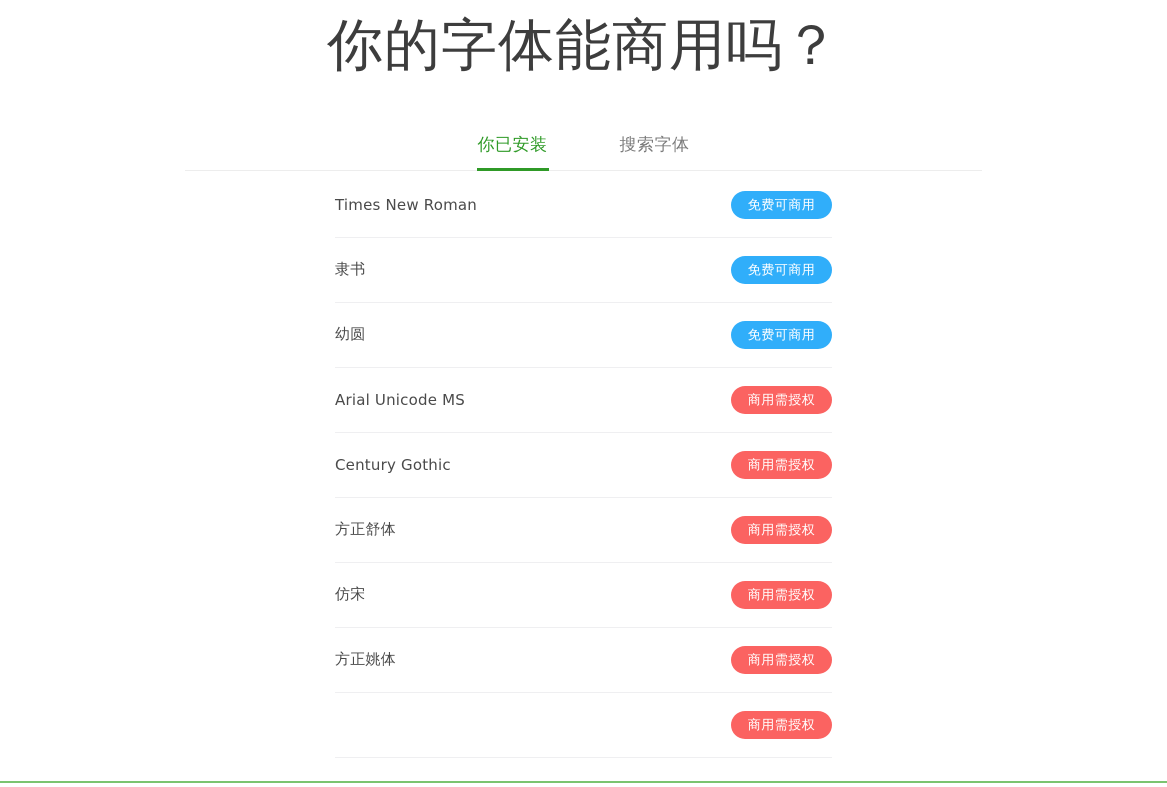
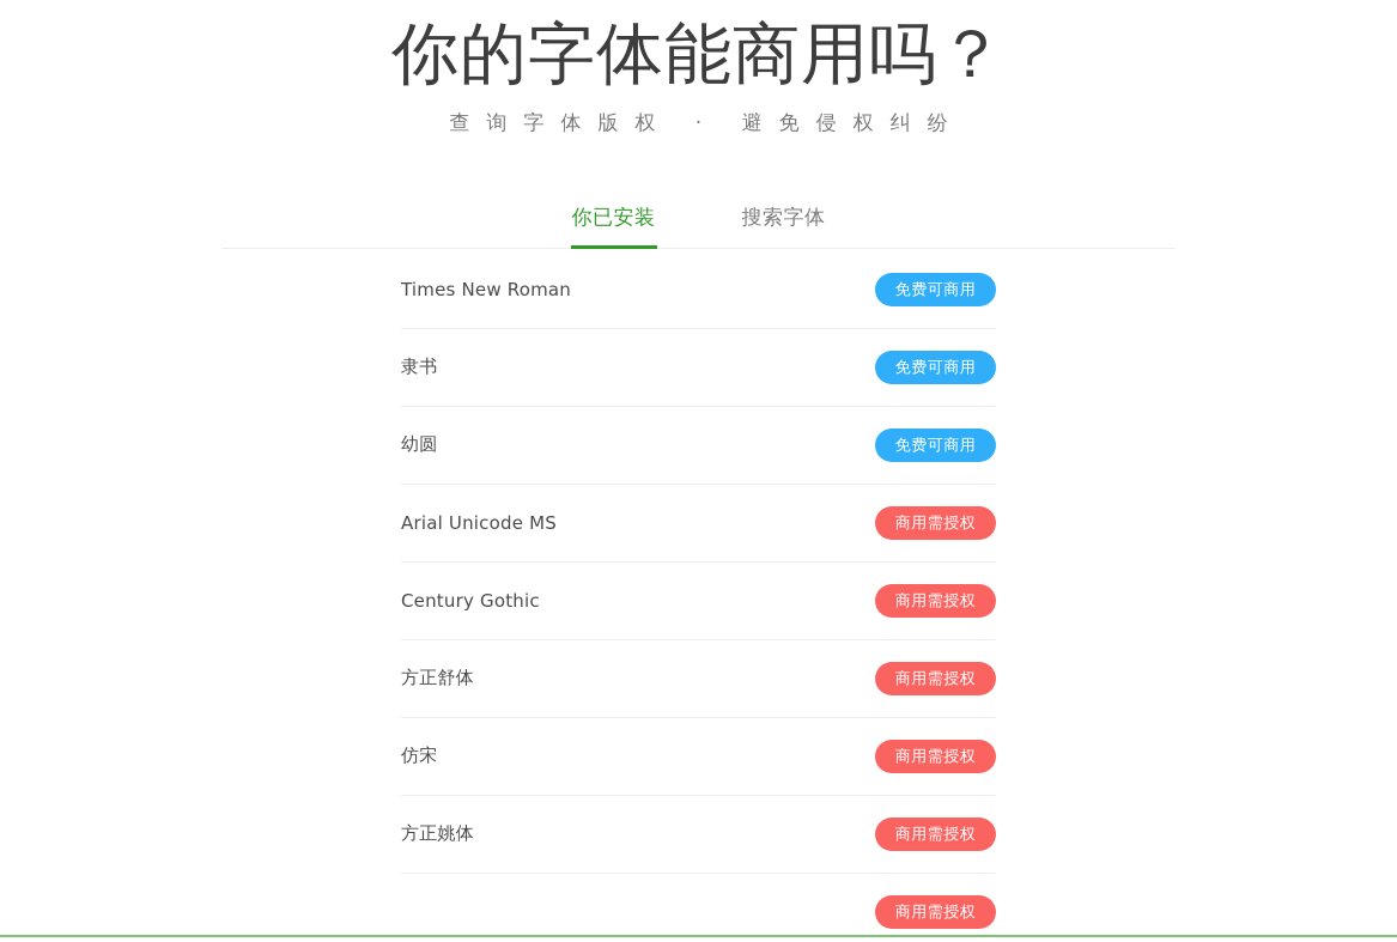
  你的字体能商用吗？
+ 查询字体版权 · 避免侵权纠纷
  你已安装
  搜索字体
  Times New Roman
  免费可商用
  隶书
  免费可商用
  幼圆
  免费可商用
  Arial Unicode MS
  商用需授权
  Century Gothic
  商用需授权
  方正舒体
  商用需授权
  仿宋
  商用需授权
  方正姚体
  商用需授权
  商用需授权
